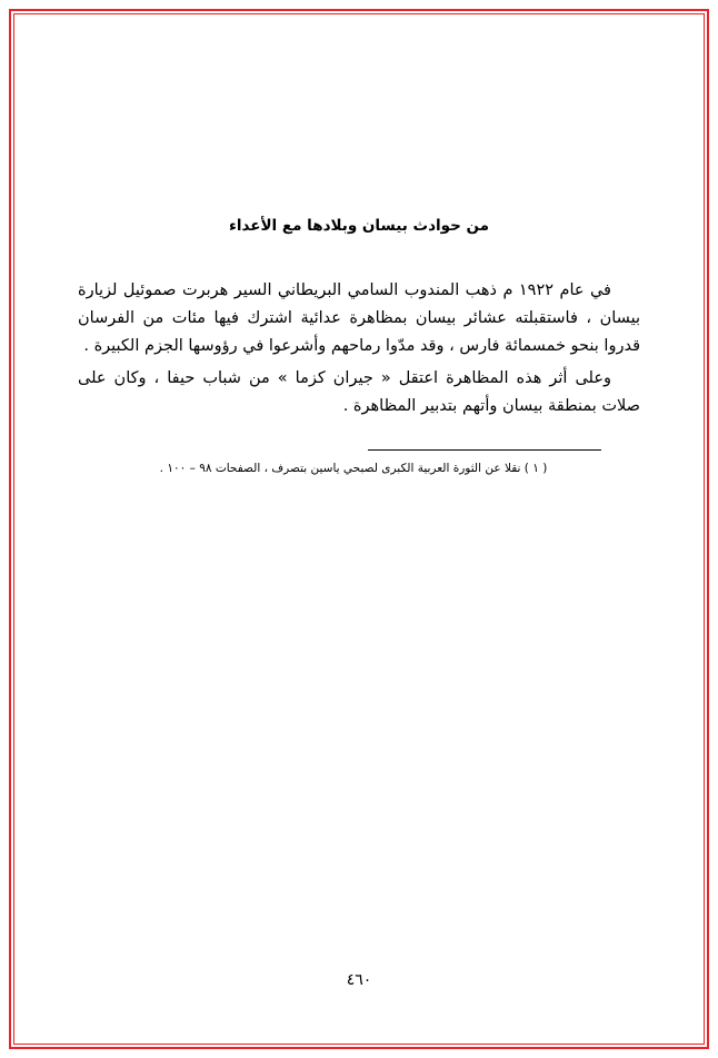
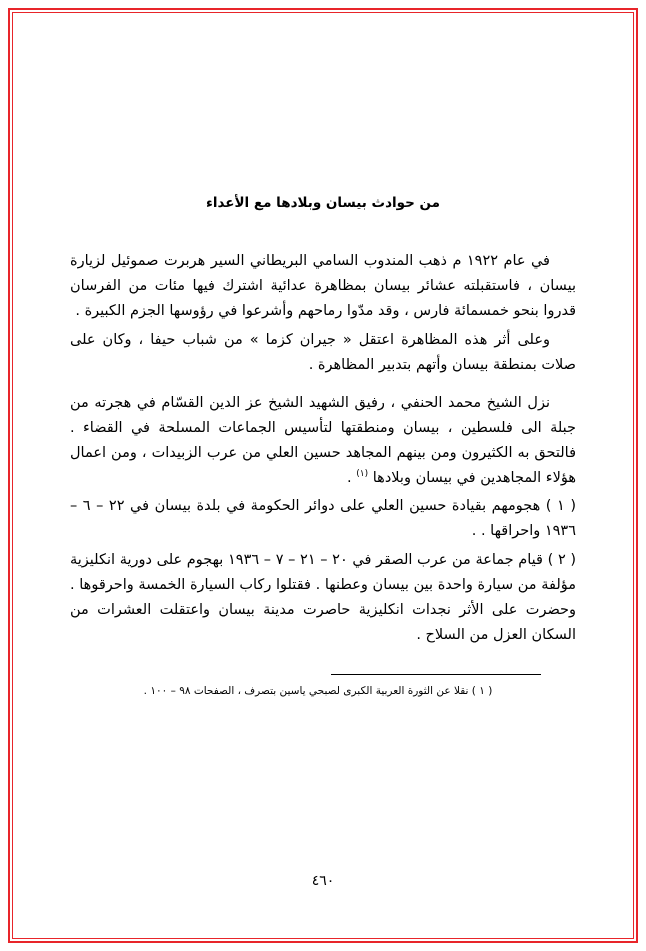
  من حوادث بيسان وبلادها مع الأعداء
  في عام ١٩٢٢ م ذهب المندوب السامي البريطاني السير هربرت صموئيل لزيارة بيسان ، فاستقبلته عشائر بيسان بمظاهرة عدائية اشترك فيها مئات من الفرسان قدروا بنحو خمسمائة فارس ، وقد مدّوا رماحهم وأشرعوا في رؤوسها الجزم الكبيرة .
  وعلى أثر هذه المظاهرة اعتقل « جيران كزما » من شباب حيفا ، وكان على صلات بمنطقة بيسان وأتهم بتدبير المظاهرة .
+ نزل الشيخ محمد الحنفي ، رفيق الشهيد الشيخ عز الدين القسّام في هجرته من جبلة الى فلسطين ، بيسان ومنطقتها لتأسيس الجماعات المسلحة في القضاء . فالتحق به الكثيرون ومن بينهم المجاهد حسين العلي من عرب الزبيدات ، ومن اعمال هؤلاء المجاهدين في بيسان وبلادها (١) .
+ ( ١ ) هجومهم بقيادة حسين العلي على دوائر الحكومة في بلدة بيسان في ٢٢ – ٦ – ١٩٣٦ واحراقها . .
+ ( ٢ ) قيام جماعة من عرب الصقر في ٢٠ – ٢١ – ٧ – ١٩٣٦ بهجوم على دورية انكليزية مؤلفة من سيارة واحدة بين بيسان وعطنها . فقتلوا ركاب السيارة الخمسة واحرقوها . وحضرت على الأثر نجدات انكليزية حاصرت مدينة بيسان واعتقلت العشرات من السكان العزل من السلاح .
  ( ١ ) نقلا عن الثورة العربية الكبرى لصبحي ياسين بتصرف ، الصفحات ٩٨ – ١٠٠ .
  ٤٦٠
